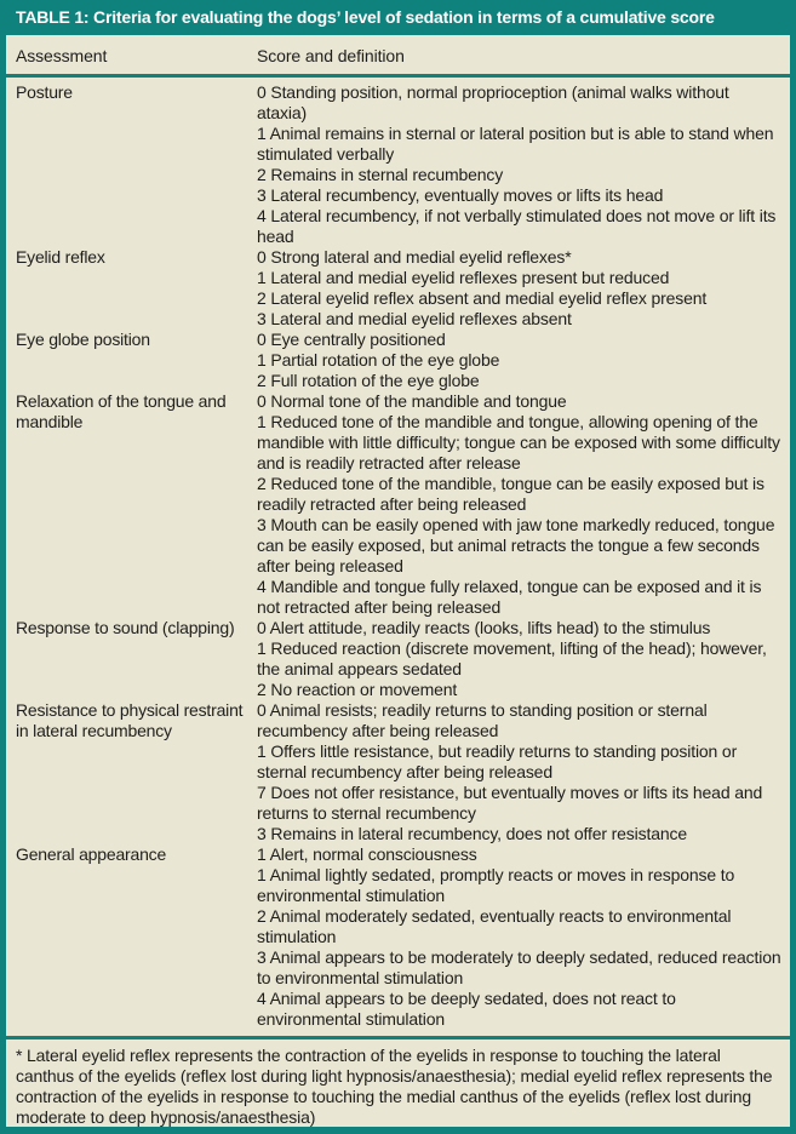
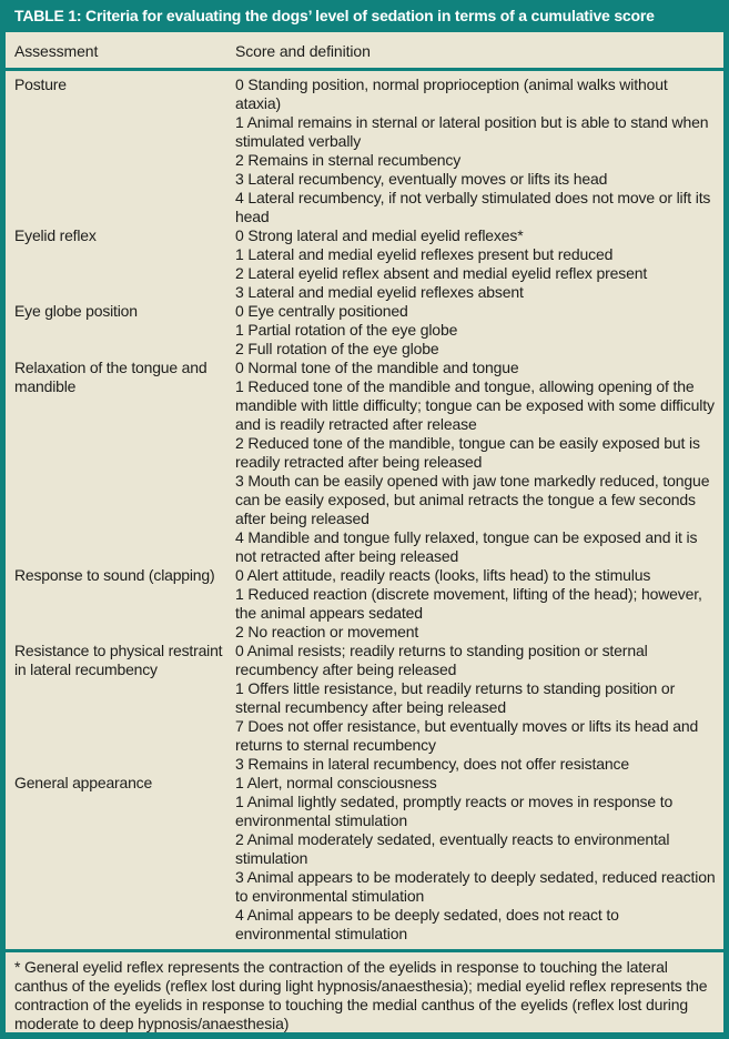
  TABLE 1: Criteria for evaluating the dogs’ level of sedation in terms of a cumulative score
  Assessment
  Score and definition
  Posture
  0 Standing position, normal proprioception (animal walks without ataxia)
  1 Animal remains in sternal or lateral position but is able to stand when stimulated verbally
  2 Remains in sternal recumbency
  3 Lateral recumbency, eventually moves or lifts its head
  4 Lateral recumbency, if not verbally stimulated does not move or lift its head
  Eyelid reflex
  0 Strong lateral and medial eyelid reflexes*
  1 Lateral and medial eyelid reflexes present but reduced
  2 Lateral eyelid reflex absent and medial eyelid reflex present
  3 Lateral and medial eyelid reflexes absent
  Eye globe position
  0 Eye centrally positioned
  1 Partial rotation of the eye globe
  2 Full rotation of the eye globe
  Relaxation of the tongue and mandible
  0 Normal tone of the mandible and tongue
  1 Reduced tone of the mandible and tongue, allowing opening of the mandible with little difficulty; tongue can be exposed with some difficulty and is readily retracted after release
  2 Reduced tone of the mandible, tongue can be easily exposed but is readily retracted after being released
  3 Mouth can be easily opened with jaw tone markedly reduced, tongue can be easily exposed, but animal retracts the tongue a few seconds after being released
  4 Mandible and tongue fully relaxed, tongue can be exposed and it is not retracted after being released
  Response to sound (clapping)
  0 Alert attitude, readily reacts (looks, lifts head) to the stimulus
  1 Reduced reaction (discrete movement, lifting of the head); however, the animal appears sedated
  2 No reaction or movement
  Resistance to physical restraint in lateral recumbency
  0 Animal resists; readily returns to standing position or sternal recumbency after being released
  1 Offers little resistance, but readily returns to standing position or sternal recumbency after being released
  7 Does not offer resistance, but eventually moves or lifts its head and returns to sternal recumbency
  3 Remains in lateral recumbency, does not offer resistance
  General appearance
  1 Alert, normal consciousness
  1 Animal lightly sedated, promptly reacts or moves in response to environmental stimulation
  2 Animal moderately sedated, eventually reacts to environmental stimulation
  3 Animal appears to be moderately to deeply sedated, reduced reaction to environmental stimulation
  4 Animal appears to be deeply sedated, does not react to environmental stimulation
- * Lateral eyelid reflex represents the contraction of the eyelids in response to touching the lateral canthus of the eyelids (reflex lost during light hypnosis/anaesthesia); medial eyelid reflex represents the contraction of the eyelids in response to touching the medial canthus of the eyelids (reflex lost during moderate to deep hypnosis/anaesthesia)
+ * General eyelid reflex represents the contraction of the eyelids in response to touching the lateral canthus of the eyelids (reflex lost during light hypnosis/anaesthesia); medial eyelid reflex represents the contraction of the eyelids in response to touching the medial canthus of the eyelids (reflex lost during moderate to deep hypnosis/anaesthesia)
